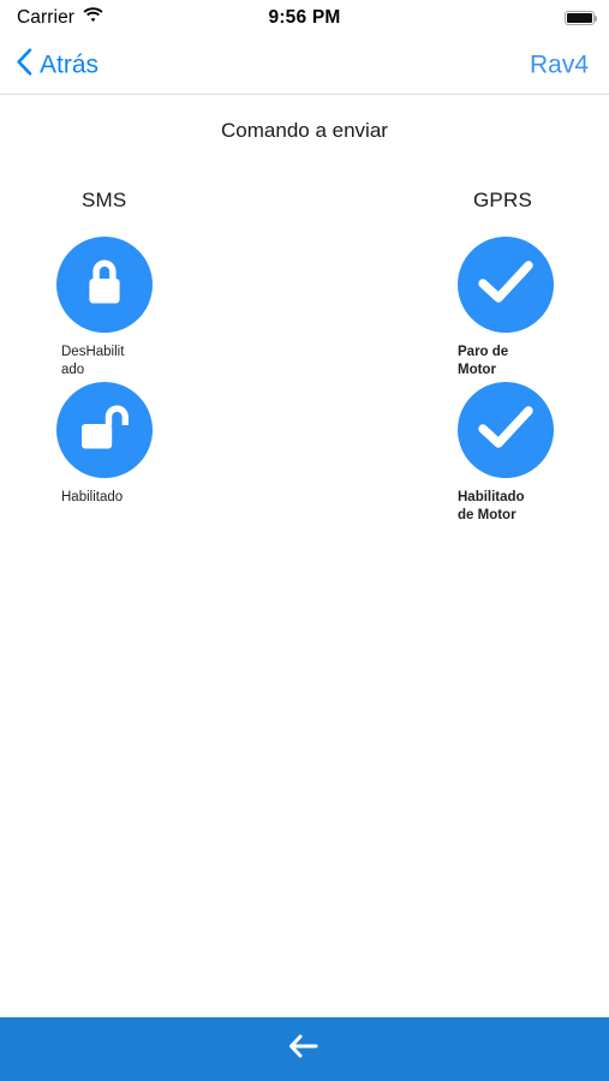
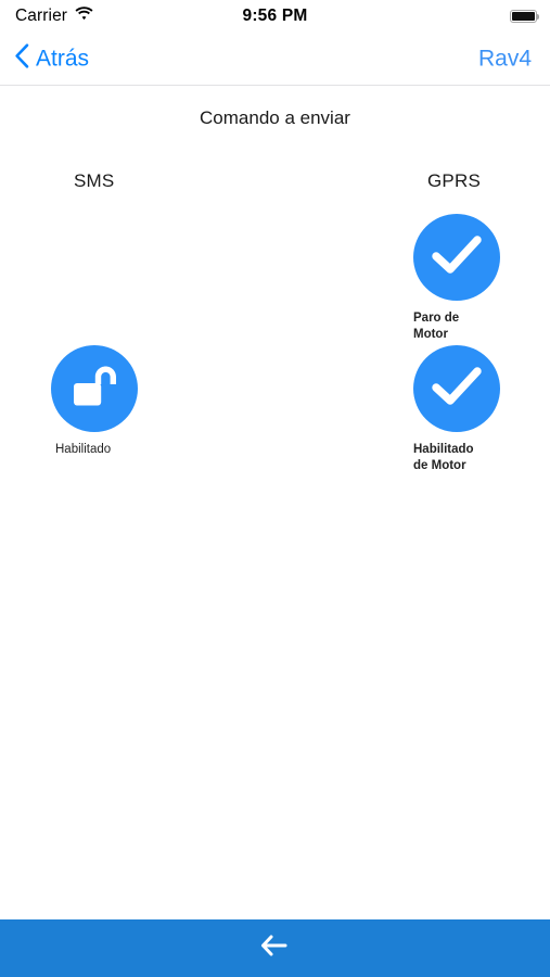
  Carrier
  9:56 PM
  Atrás
  Rav4
  Comando a enviar
  SMS
  GPRS
- DesHabilitado
  Habilitado
  Paro de Motor
  Habilitado de Motor
